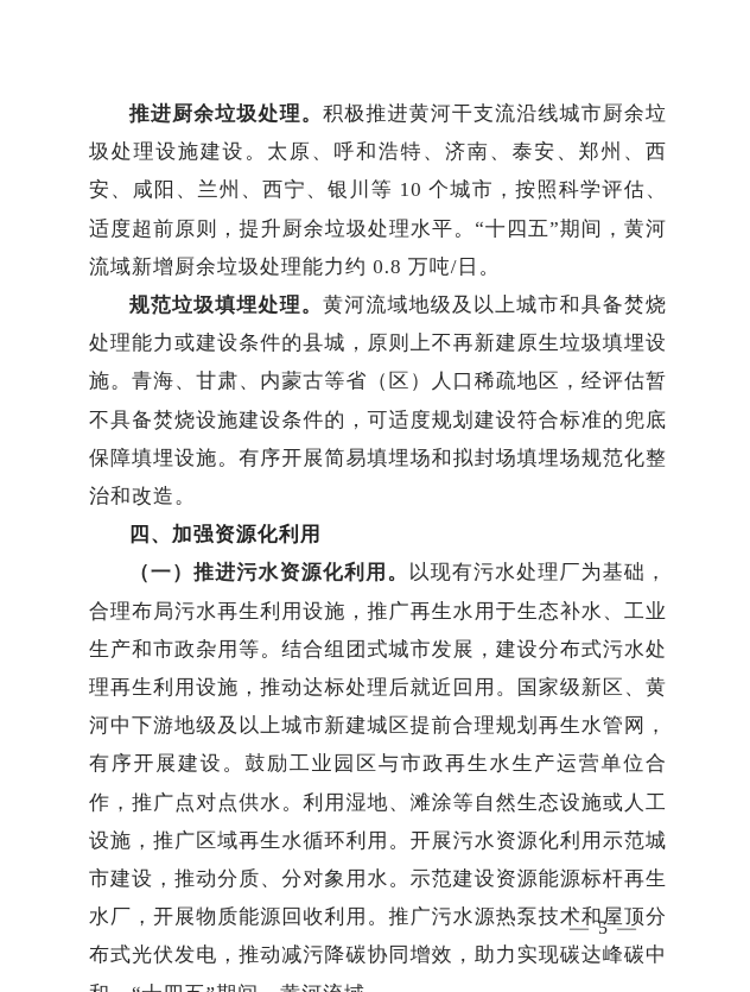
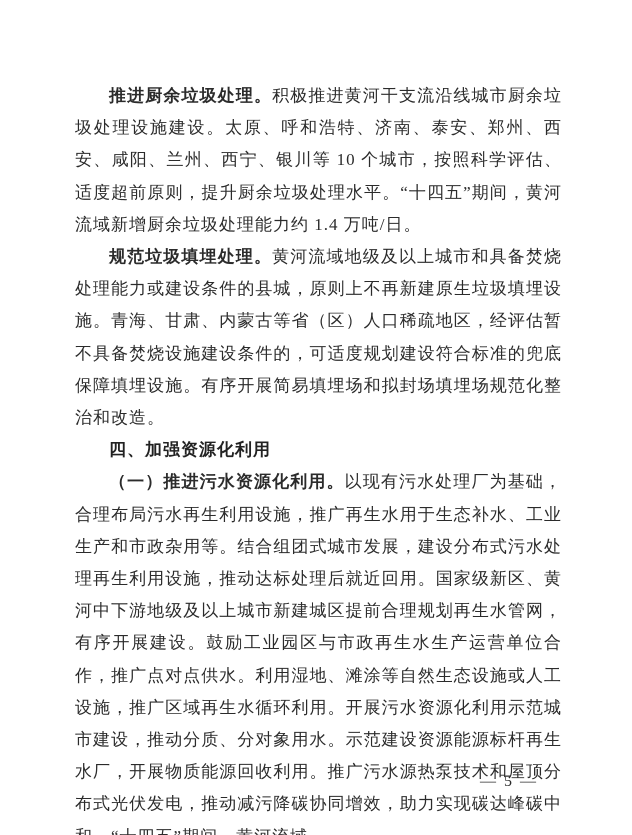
- 推进厨余垃圾处理。积极推进黄河干支流沿线城市厨余垃圾处理设施建设。太原、呼和浩特、济南、泰安、郑州、西安、咸阳、兰州、西宁、银川等 10 个城市，按照科学评估、适度超前原则，提升厨余垃圾处理水平。“十四五”期间，黄河流域新增厨余垃圾处理能力约 0.8 万吨/日。
+ 推进厨余垃圾处理。积极推进黄河干支流沿线城市厨余垃圾处理设施建设。太原、呼和浩特、济南、泰安、郑州、西安、咸阳、兰州、西宁、银川等 10 个城市，按照科学评估、适度超前原则，提升厨余垃圾处理水平。“十四五”期间，黄河流域新增厨余垃圾处理能力约 1.4 万吨/日。
  规范垃圾填埋处理。黄河流域地级及以上城市和具备焚烧处理能力或建设条件的县城，原则上不再新建原生垃圾填埋设施。青海、甘肃、内蒙古等省（区）人口稀疏地区，经评估暂不具备焚烧设施建设条件的，可适度规划建设符合标准的兜底保障填埋设施。有序开展简易填埋场和拟封场填埋场规范化整治和改造。
  四、加强资源化利用
  （一）推进污水资源化利用。以现有污水处理厂为基础，合理布局污水再生利用设施，推广再生水用于生态补水、工业生产和市政杂用等。结合组团式城市发展，建设分布式污水处理再生利用设施，推动达标处理后就近回用。国家级新区、黄河中下游地级及以上城市新建城区提前合理规划再生水管网，有序开展建设。鼓励工业园区与市政再生水生产运营单位合作，推广点对点供水。利用湿地、滩涂等自然生态设施或人工设施，推广区域再生水循环利用。开展污水资源化利用示范城市建设，推动分质、分对象用水。示范建设资源能源标杆再生水厂，开展物质能源回收利用。推广污水源热泵技术和屋顶分布式光伏发电，推动减污降碳协同增效，助力实现碳达峰碳中
  — 5 —
